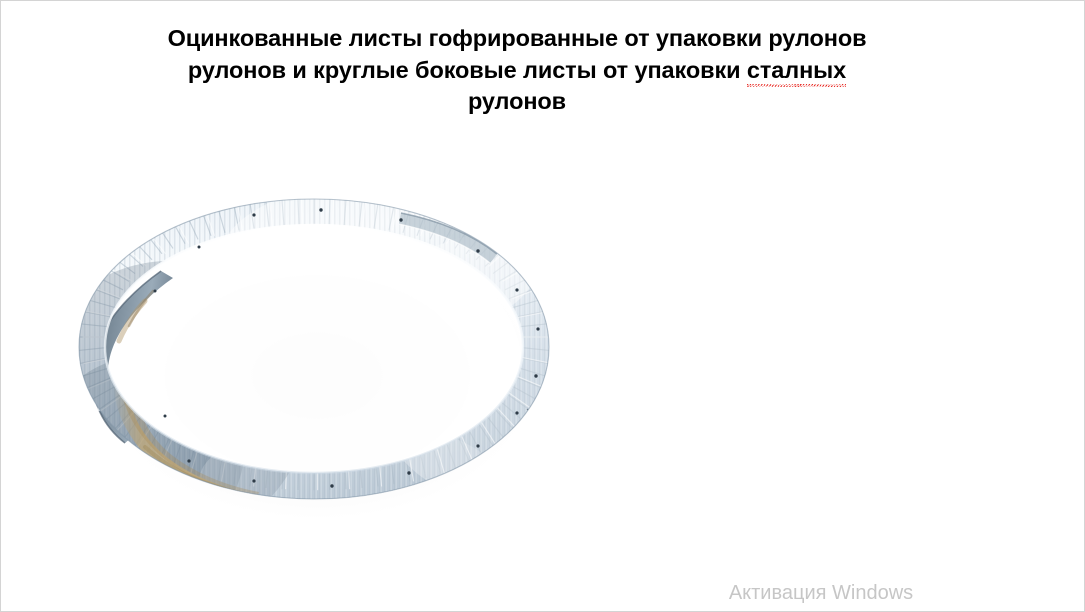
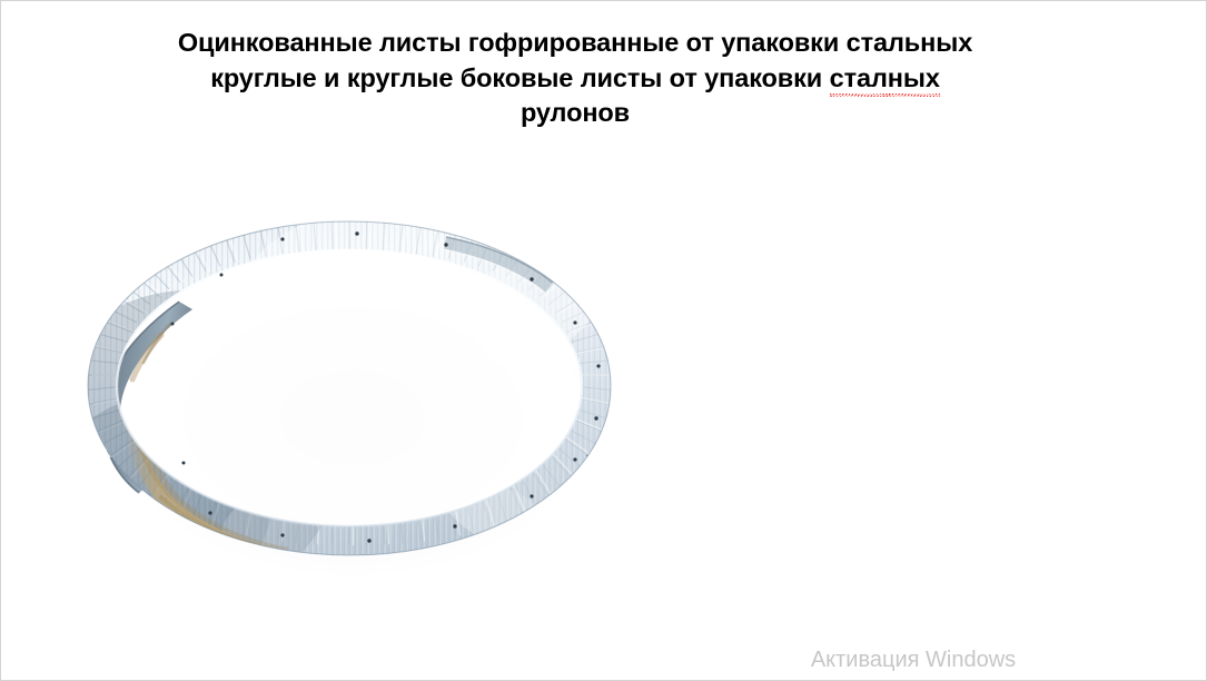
- Оцинкованные листы гофрированные от упаковки рулонов
+ Оцинкованные листы гофрированные от упаковки стальных
- рулонов и круглые боковые листы от упаковки сталных
+ круглые и круглые боковые листы от упаковки сталных
  рулонов
  Активация Windows
